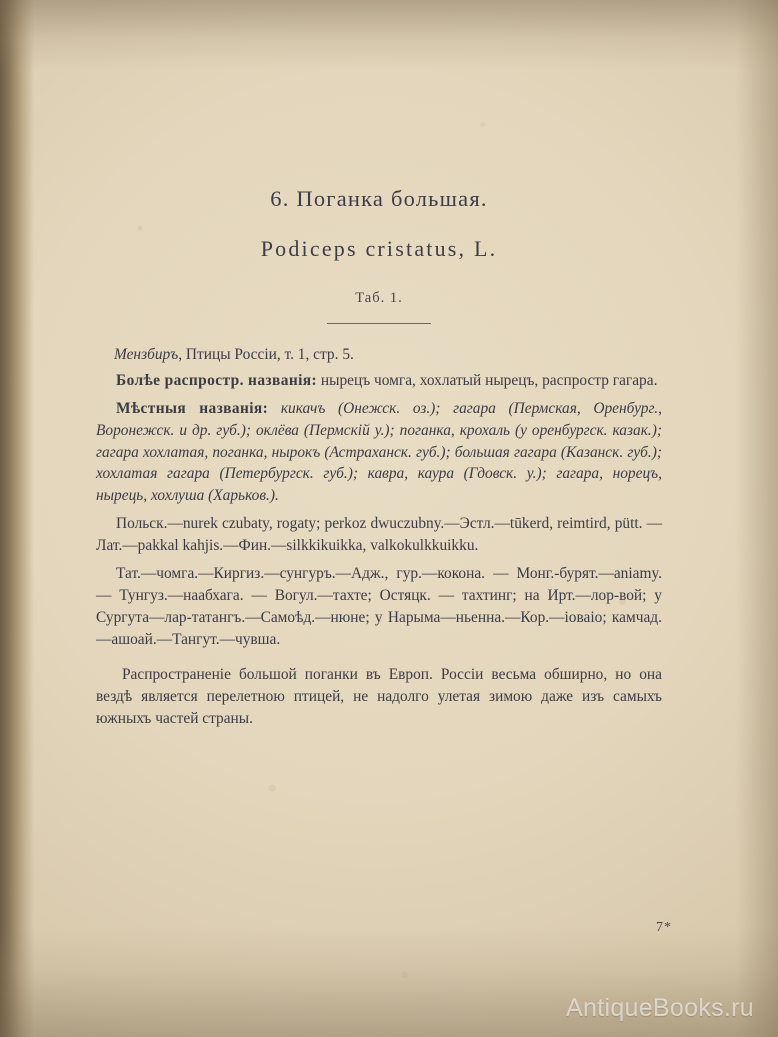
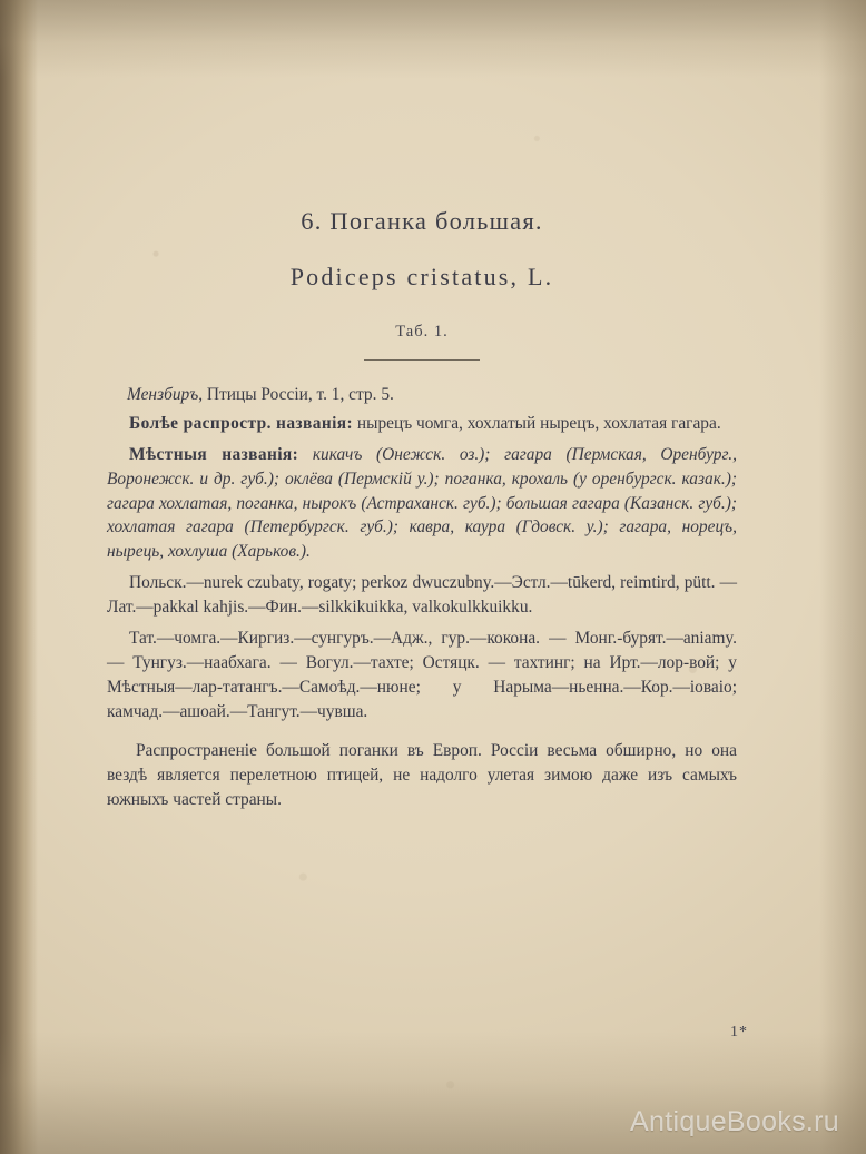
  6. Поганка большая.
  Podiceps cristatus, L.
  Таб. 1.
  Мензбиръ, Птицы Россіи, т. 1, стр. 5.
- Болѣе распростр. названія: нырецъ чомга, хохлатый нырецъ, распростр гагара.
+ Болѣе распростр. названія: нырецъ чомга, хохлатый нырецъ, хохлатая гагара.
  Мѣстныя названія: кикачъ (Онежск. оз.); гагара (Пермская, Оренбург., Воронежск. и др. губ.); оклёва (Пермскій у.); поганка, крохаль (у оренбургск. казак.); гагара хохлатая, поганка, нырокъ (Астраханск. губ.); большая гагара (Казанск. губ.); хохлатая гагара (Петербургск. губ.); кавра, каура (Гдовск. у.); гагара, норецъ, нырець, хохлуша (Харьков.).
  Польск.—nurek czubaty, rogaty; perkoz dwuczubny.—Эстл.—tūkerd, reimtird, pütt. — Лат.—pakkal kahjis.—Фин.—silkkikuikka, valkokulkkuikku.
- Тат.—чомга.—Киргиз.—сунгуръ.—Адж., гур.—кокона. — Монг.-бурят.—aniamy.— Тунгуз.—наабхага. — Вогул.—тахте; Остяцк. — тахтинг; на Ирт.—лор-вой; у Сургута—лар-татангъ.—Самоѣд.—нюне; у Нарыма—ньенна.—Кор.—іоваіо; камчад.—ашоай.—Тангут.—чувша.
+ Тат.—чомга.—Киргиз.—сунгуръ.—Адж., гур.—кокона. — Монг.-бурят.—aniamy.— Тунгуз.—наабхага. — Вогул.—тахте; Остяцк. — тахтинг; на Ирт.—лор-вой; у Мѣстныя—лар-татангъ.—Самоѣд.—нюне; у Нарыма—ньенна.—Кор.—іоваіо; камчад.—ашоай.—Тангут.—чувша.
  Распространеніе большой поганки въ Европ. Россіи весьма обширно, но она вездѣ является перелетною птицей, не надолго улетая зимою даже изъ самыхъ южныхъ частей страны.
- 7*
+ 1*
  AntiqueBooks.ru
